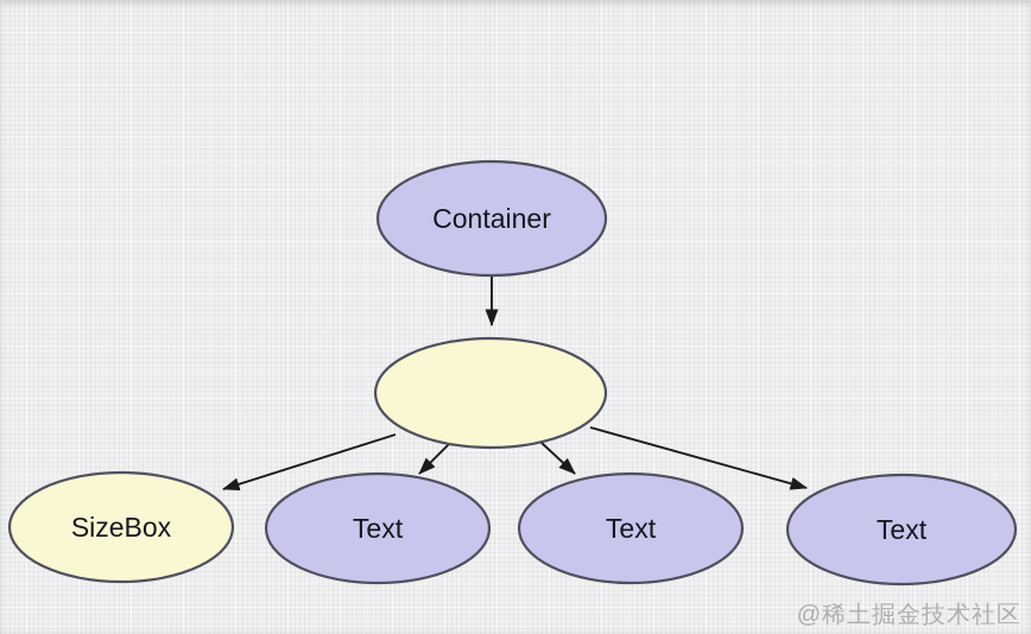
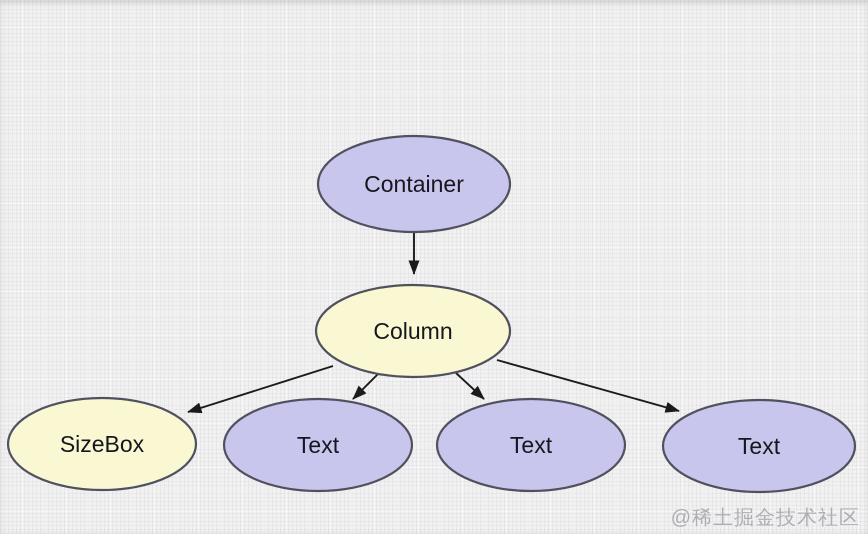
  Container
+ Column
  SizeBox
  Text
  Text
  Text
  @稀土掘金技术社区
